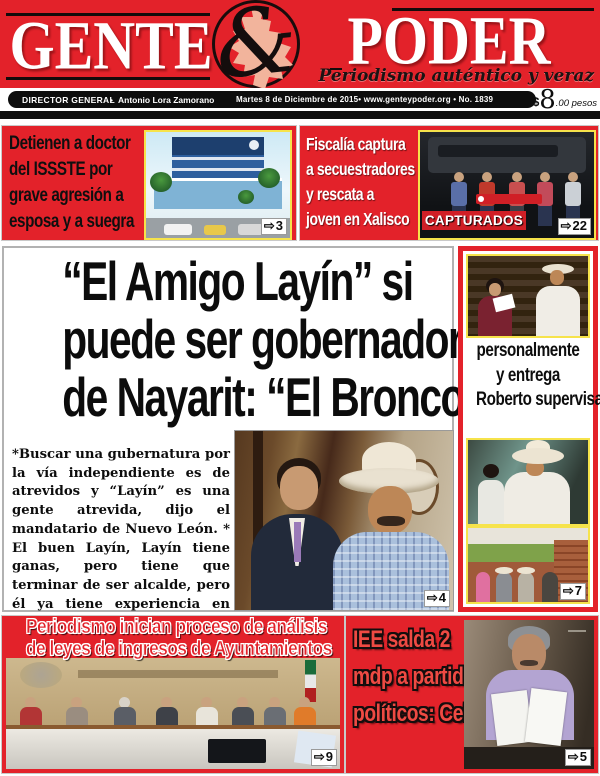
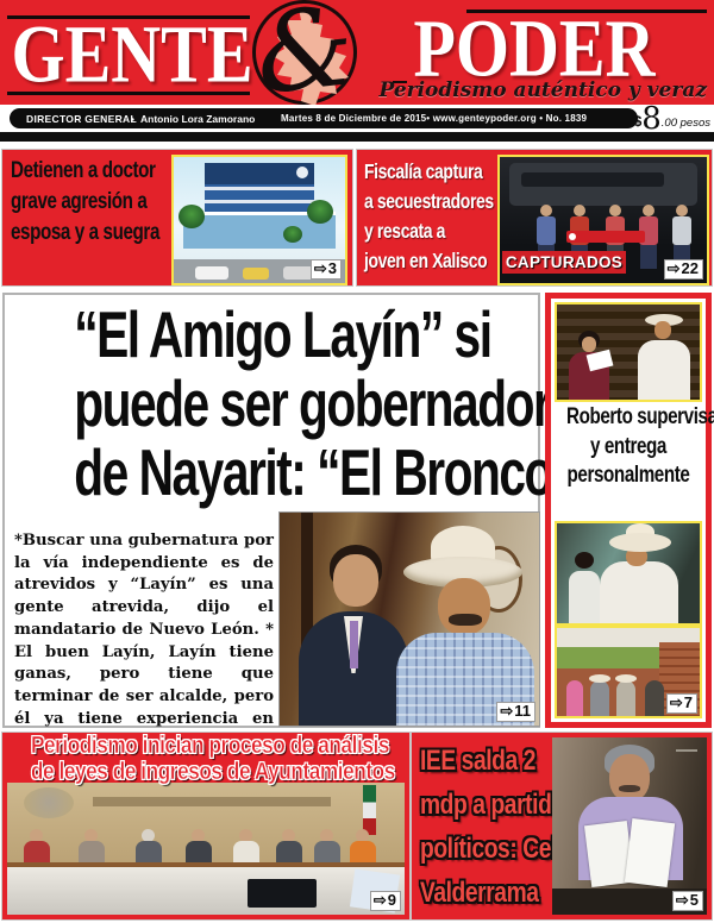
  GENTE
  PODER
  Periodismo auténtico y veraz
  DIRECTOR GENERAL
  •
  Antonio Lora Zamorano
  Martes 8 de Diciembre de 2015• www.genteypoder.org • No. 1839
  $
  8
  .00 pesos
  Detienen a doctor
- del ISSSTE por
  grave agresión a
  esposa y a suegra
  ⇨
  3
  Fiscalía captura
  a secuestradores
  y rescata a
  joven en Xalisco
  CAPTURADOS
  ⇨
  22
  “El Amigo Layín” si
  puede ser gobernador
  de Nayarit: “El Bronco
  *Buscar una gubernatura por la vía independiente es de atrevidos y “Layín” es una gente atrevida, dijo el mandatario de Nuevo León. * El buen Layín, Layín tiene ganas, pero tiene que terminar de ser alcalde, pero él ya tiene experiencia en
  ⇨
- 4
+ 11
- personalmente
+ Roberto supervisa
  y entrega
- Roberto supervisa
+ personalmente
  ⇨
  7
  Periodismo inician proceso de análisis
  de leyes de ingresos de Ayuntamientos
  ⇨
  9
  IEE salda 2
  mdp a partid
  políticos: Ce
+ Valderrama
  ⇨
  5
